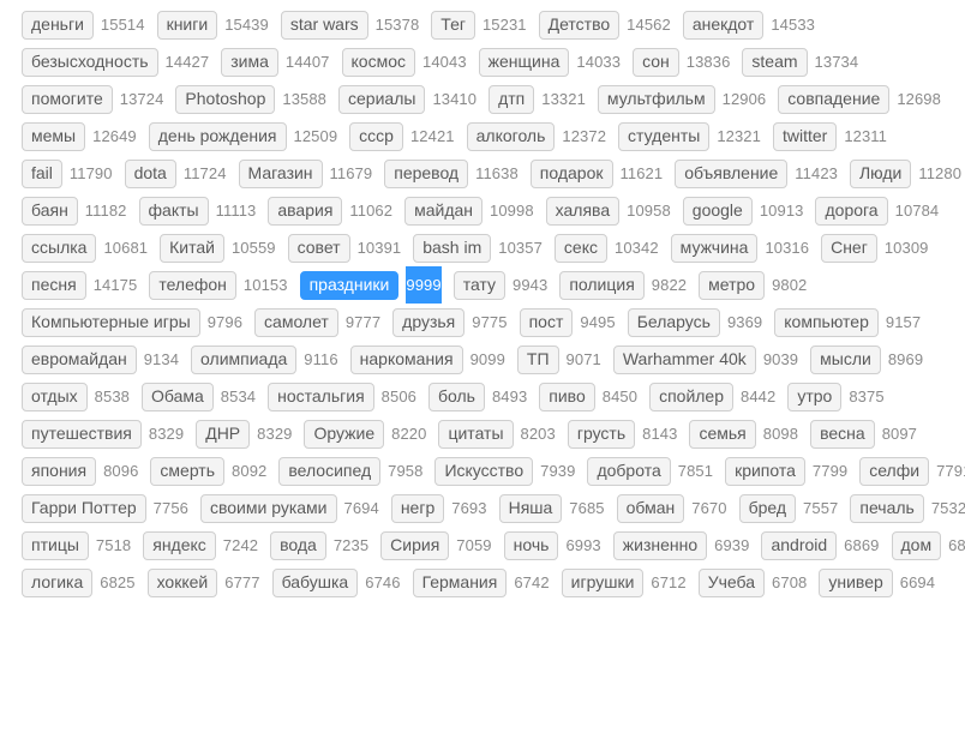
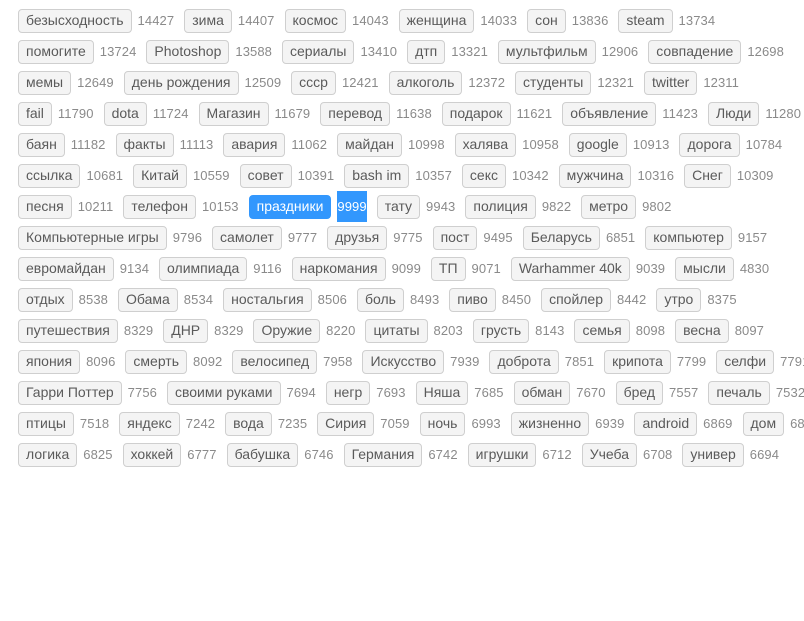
- деньги 15514 книги 15439 star wars 15378 Тег 15231 Детство 14562 анекдот 14533
  безысходность 14427 зима 14407 космос 14043 женщина 14033 сон 13836 steam 13734
  помогите 13724 Photoshop 13588 сериалы 13410 дтп 13321 мультфильм 12906 совпадение 12698
  мемы 12649 день рождения 12509 ссср 12421 алкоголь 12372 студенты 12321 twitter 12311
  fail 11790 dota 11724 Магазин 11679 перевод 11638 подарок 11621 объявление 11423 Люди 11280
  баян 11182 факты 11113 авария 11062 майдан 10998 халява 10958 google 10913 дорога 10784
  ссылка 10681 Китай 10559 совет 10391 bash im 10357 секс 10342 мужчина 10316 Снег 10309
- песня 14175 телефон 10153 праздники 9999 тату 9943 полиция 9822 метро 9802
+ песня 10211 телефон 10153 праздники 9999 тату 9943 полиция 9822 метро 9802
- Компьютерные игры 9796 самолет 9777 друзья 9775 пост 9495 Беларусь 9369 компьютер 9157
+ Компьютерные игры 9796 самолет 9777 друзья 9775 пост 9495 Беларусь 6851 компьютер 9157
- евромайдан 9134 олимпиада 9116 наркомания 9099 ТП 9071 Warhammer 40k 9039 мысли 8969
+ евромайдан 9134 олимпиада 9116 наркомания 9099 ТП 9071 Warhammer 40k 9039 мысли 4830
  отдых 8538 Обама 8534 ностальгия 8506 боль 8493 пиво 8450 спойлер 8442 утро 8375
  путешествия 8329 ДНР 8329 Оружие 8220 цитаты 8203 грусть 8143 семья 8098 весна 8097
  япония 8096 смерть 8092 велосипед 7958 Искусство 7939 доброта 7851 крипота 7799 селфи 779
  Гарри Поттер 7756 своими руками 7694 негр 7693 Няша 7685 обман 7670 бред 7557 печаль 7532
  птицы 7518 яндекс 7242 вода 7235 Сирия 7059 ночь 6993 жизненно 6939 android 6869 дом 68
  логика 6825 хоккей 6777 бабушка 6746 Германия 6742 игрушки 6712 Учеба 6708 универ 6694
